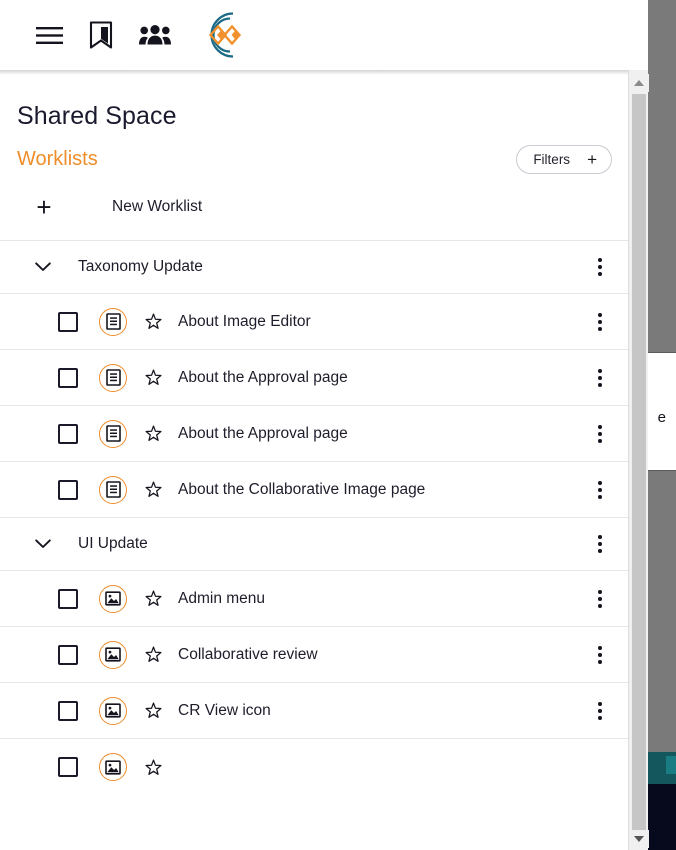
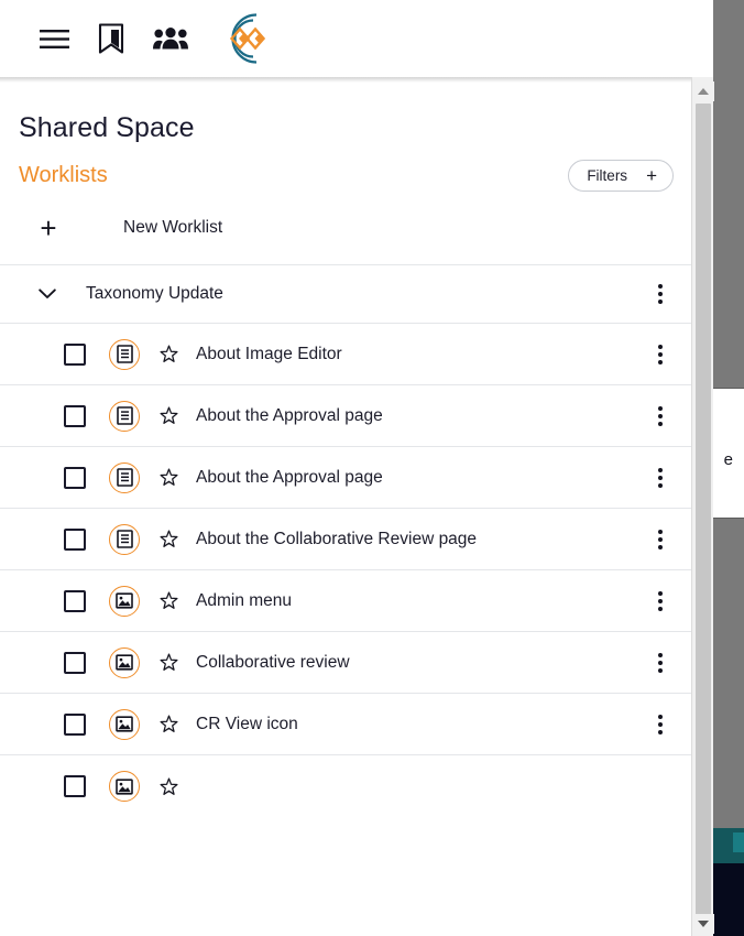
  e
  Shared Space
  Worklists
  Filters
  +
  +
  New Worklist
  Taxonomy Update
  About Image Editor
  About the Approval page
  About the Approval page
- About the Collaborative Image page
+ About the Collaborative Review page
- UI Update
  Admin menu
  Collaborative review
  CR View icon
